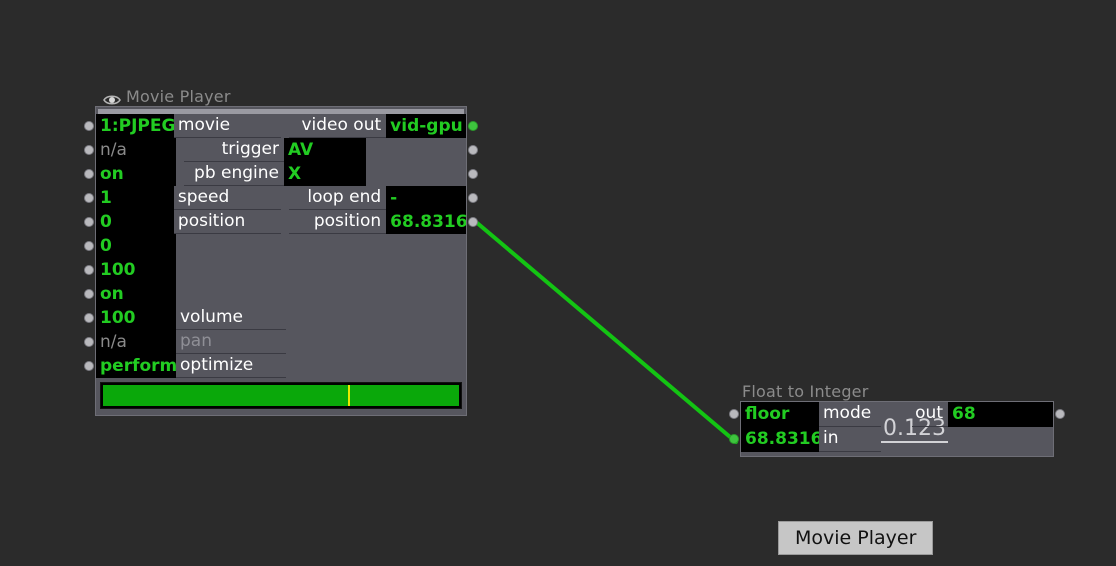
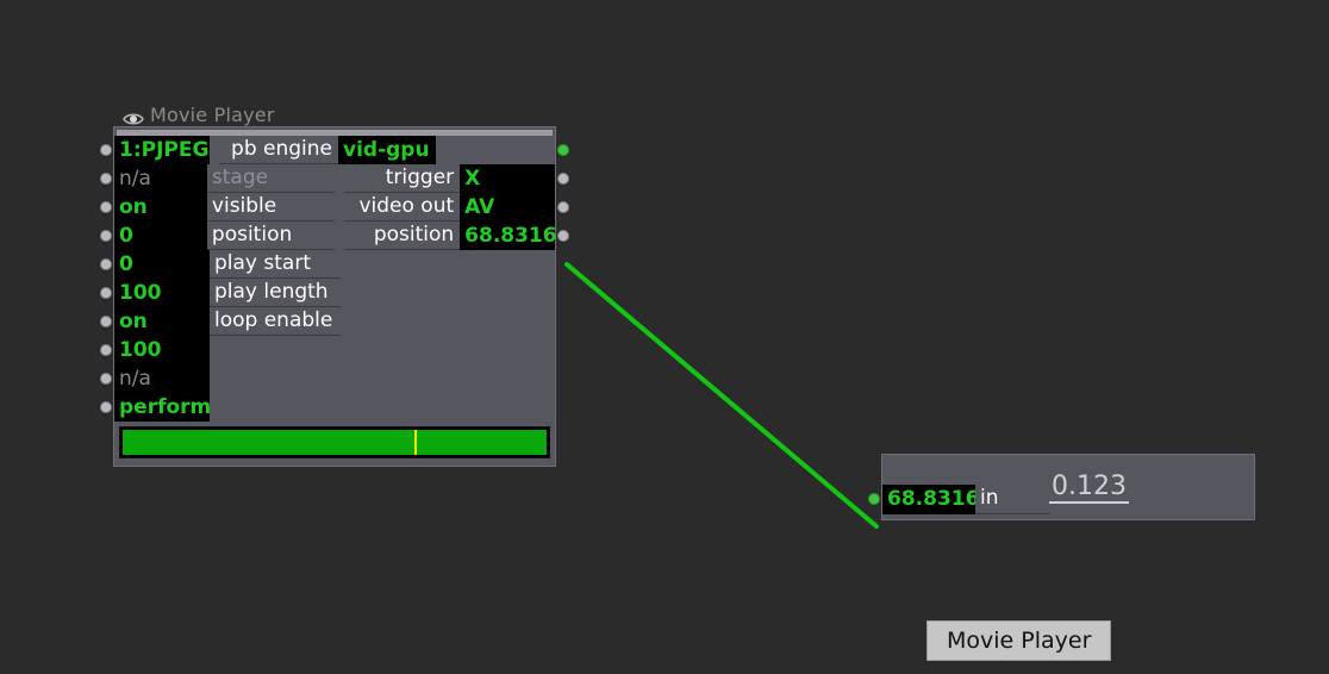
  Movie Player
  1:PJPEG
- movie
- video out
+ pb engine
  vid-gpu
  n/a
+ stage
  trigger
- AV
+ X
  on
+ visible
- pb engine
+ video out
- X
+ AV
- 1
- speed
- loop end
- -
  0
  position
  position
  68.8316
  0
+ play start
  100
+ play length
  on
+ loop enable
  100
- volume
  n/a
- pan
- optimize
- Float to Integer
- floor
- mode
  68.8316
  in
  0.123
- out
- 68
  Movie Player
